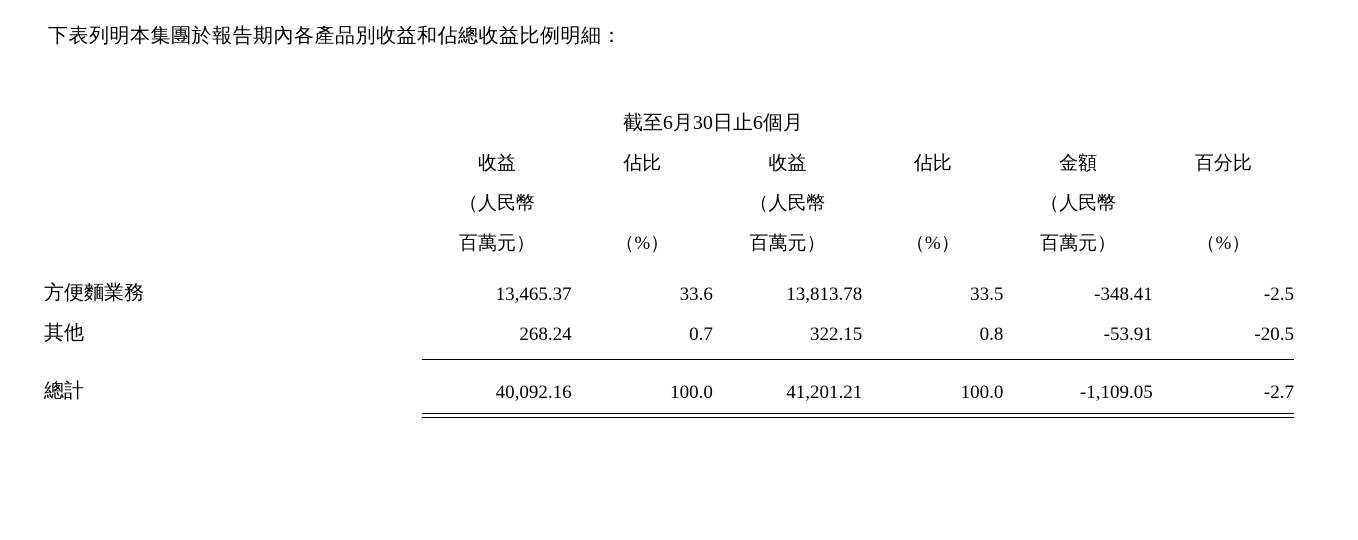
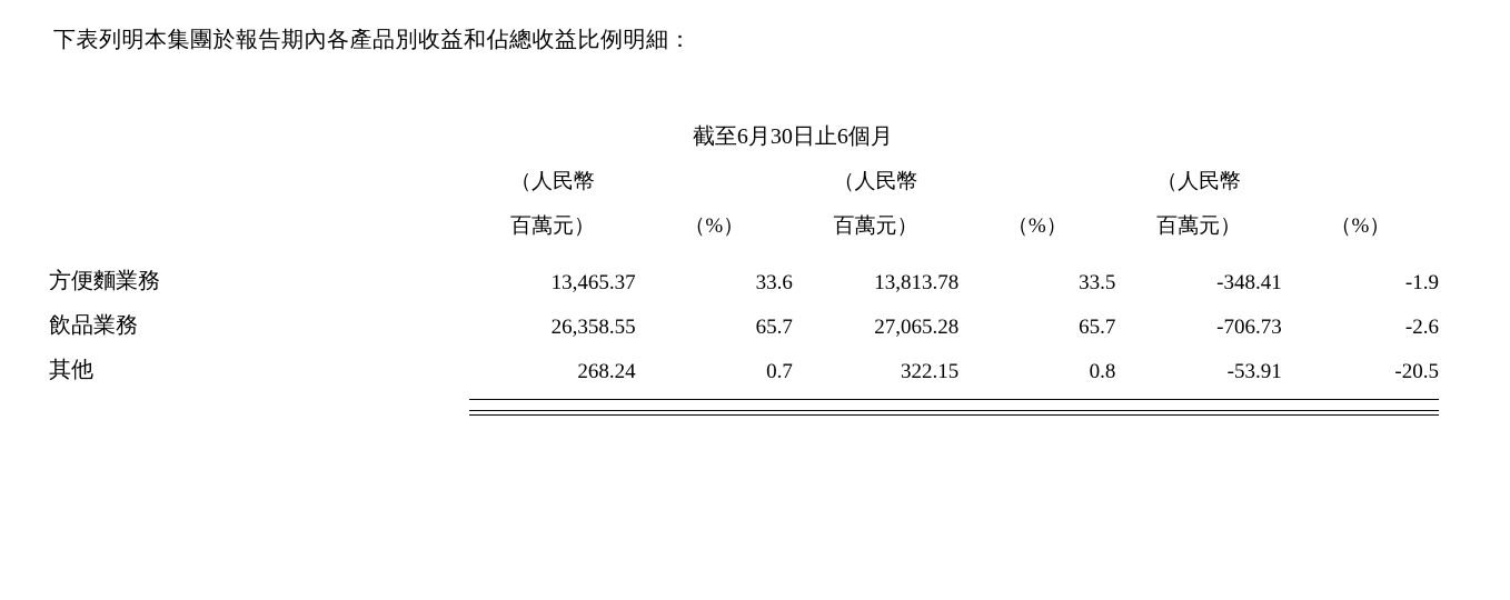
  下表列明本集團於報告期內各產品別收益和佔總收益比例明細：
  	截至6月30日止6個月
- 	收益	佔比	收益	佔比	金額	百分比
  	（人民幣		（人民幣		（人民幣
  	百萬元）	（%）	百萬元）	（%）	百萬元）	（%）
- 方便麵業務	13,465.37	33.6	13,813.78	33.5	-348.41	-2.5
+ 方便麵業務	13,465.37	33.6	13,813.78	33.5	-348.41	-1.9
+ 飲品業務	26,358.55	65.7	27,065.28	65.7	-706.73	-2.6
  其他	268.24	0.7	322.15	0.8	-53.91	-20.5
- 總計	40,092.16	100.0	41,201.21	100.0	-1,109.05	-2.7
